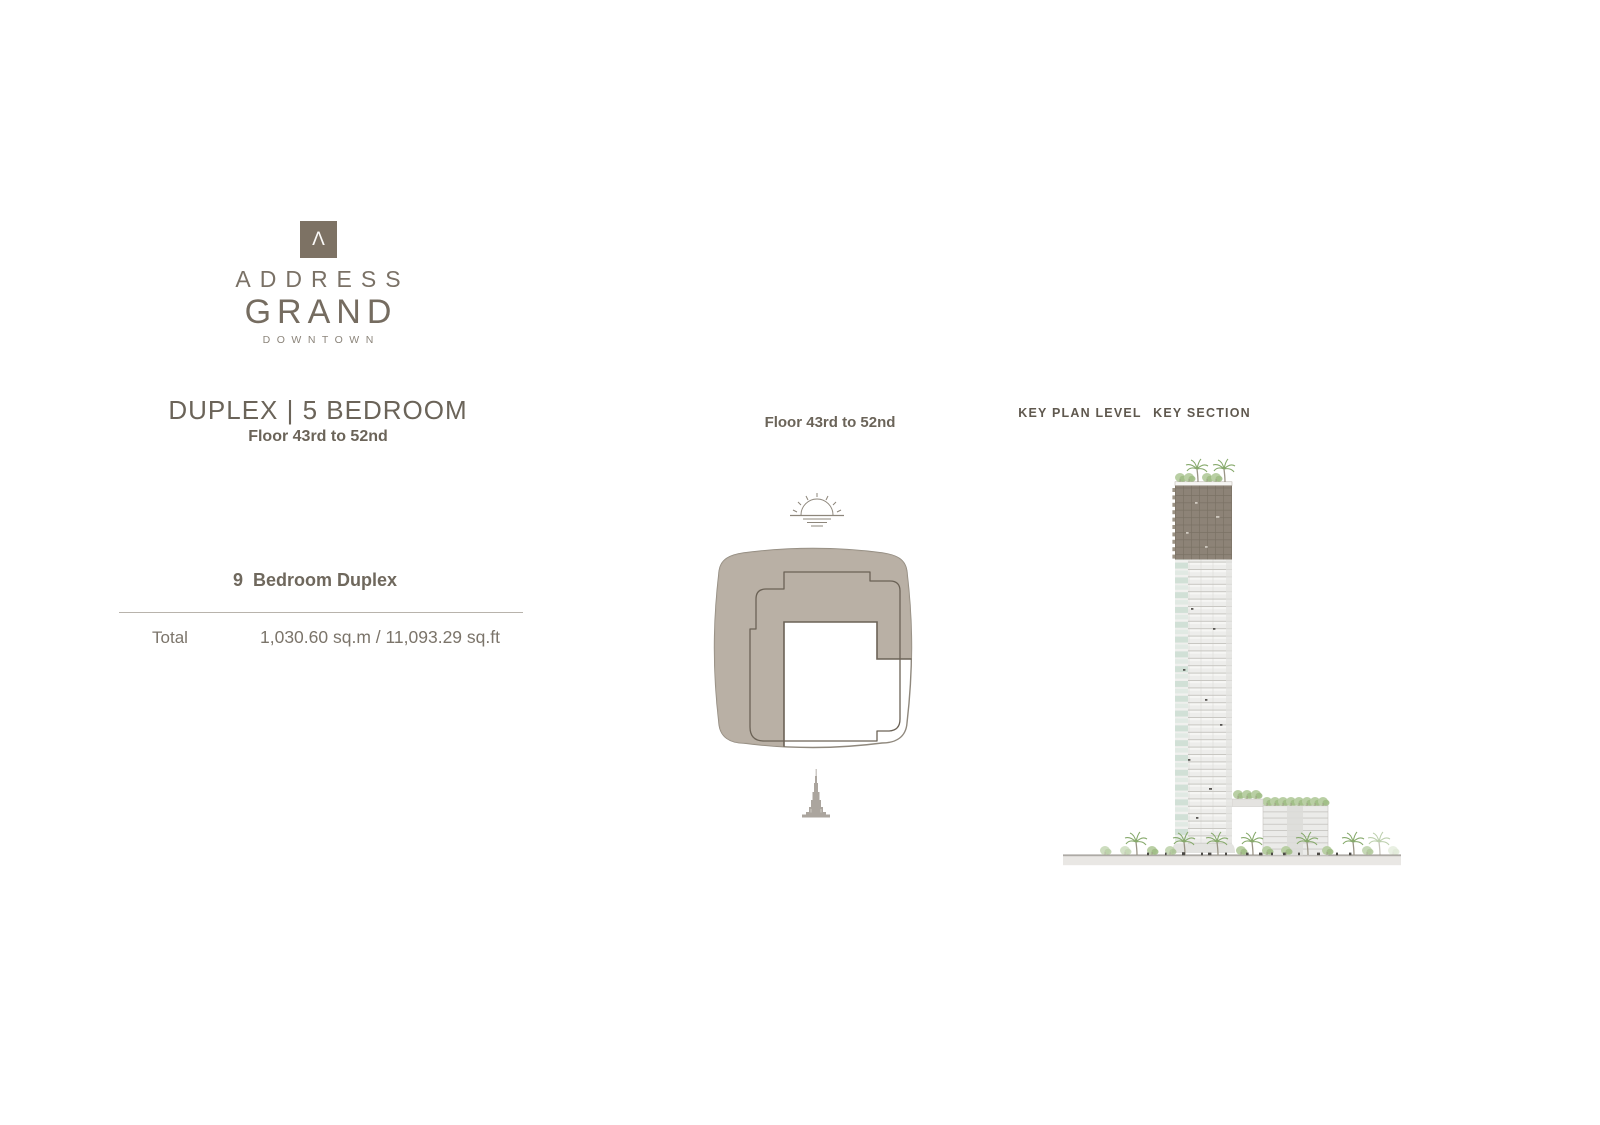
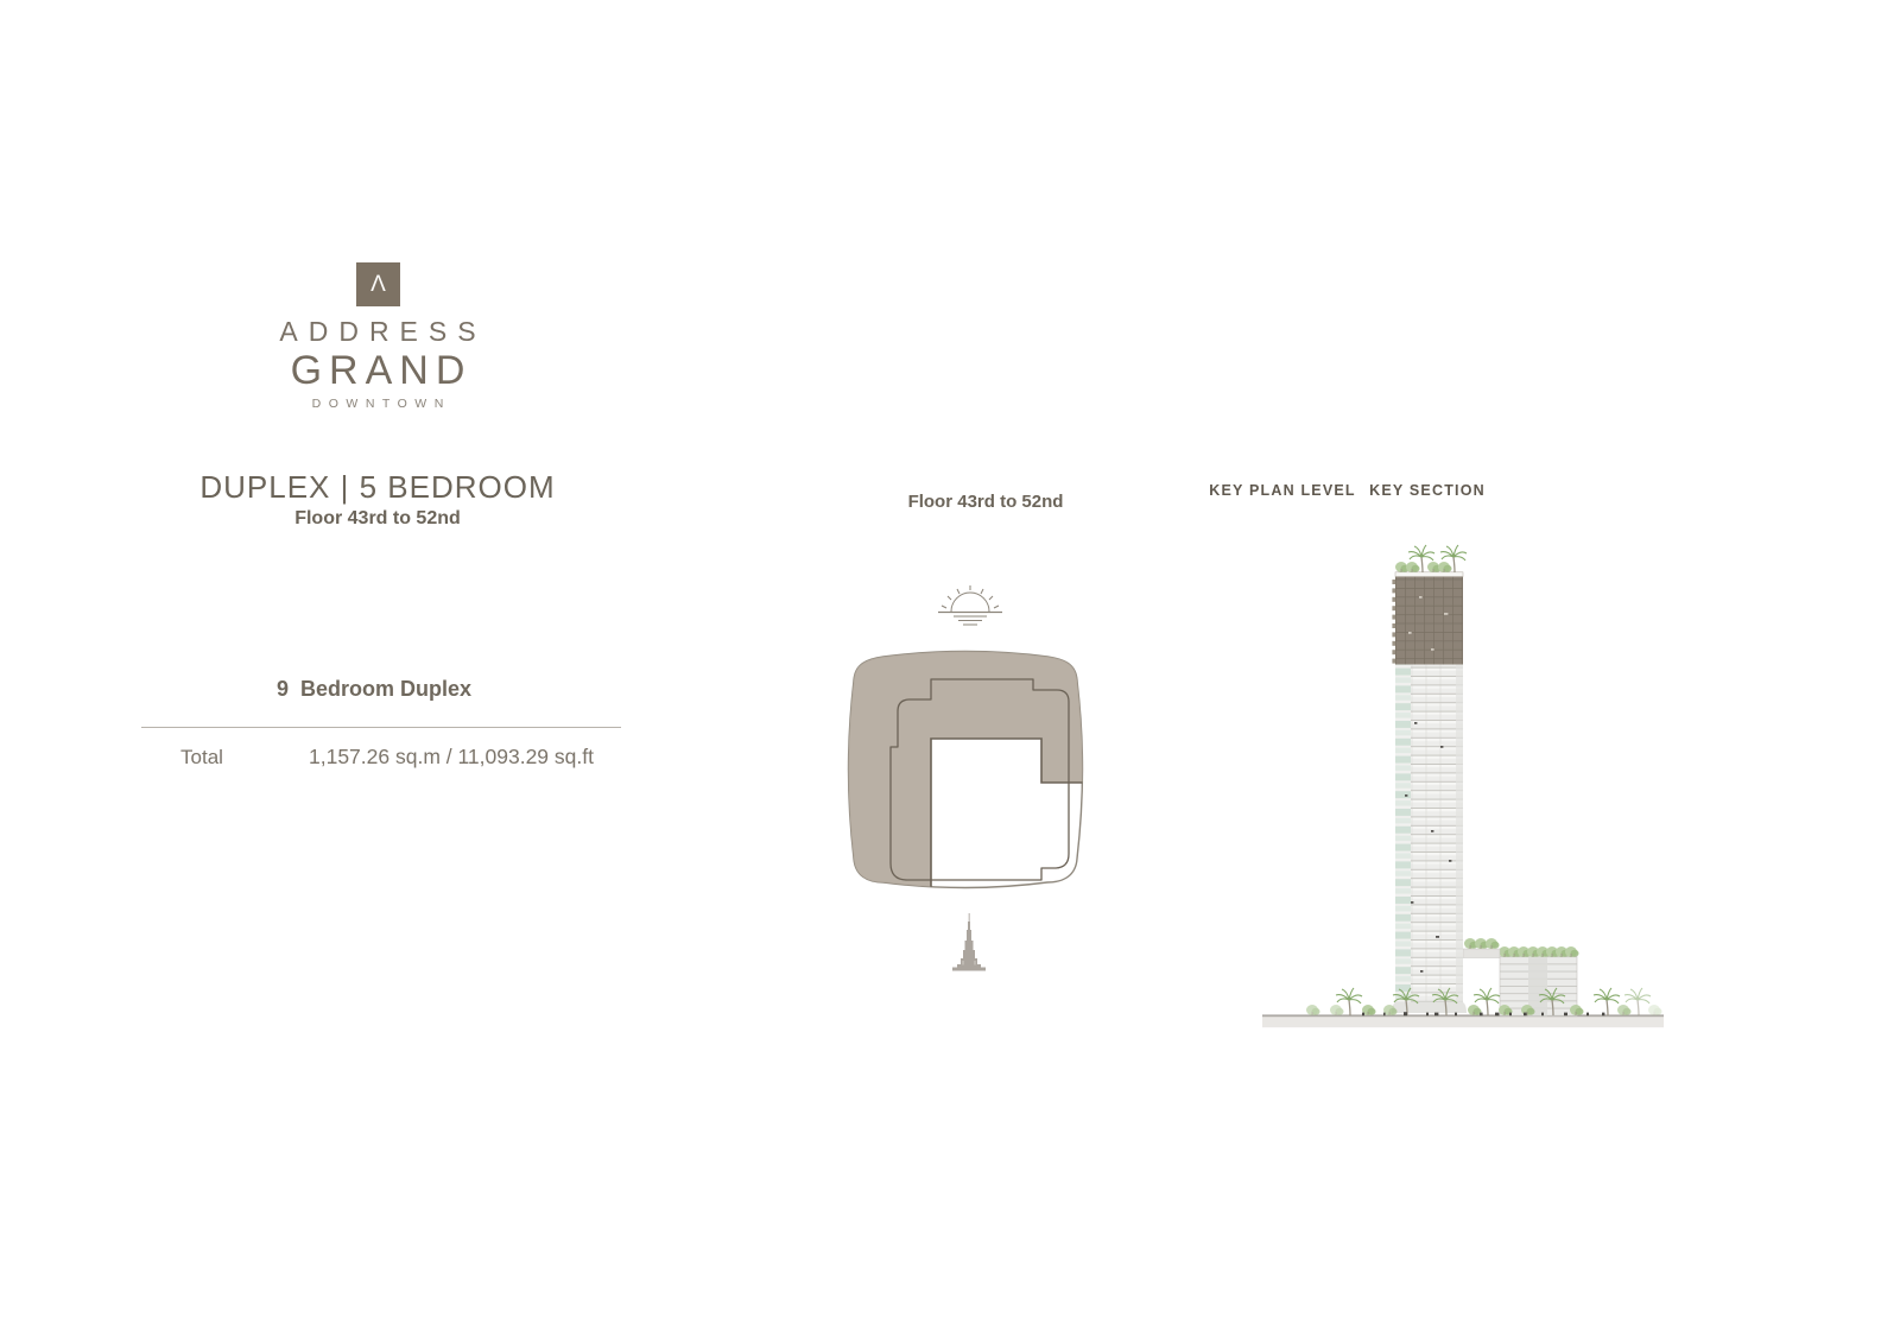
  Λ
  ADDRESS
  GRAND
  DOWNTOWN
  DUPLEX | 5 BEDROOM
  Floor 43rd to 52nd
  9 Bedroom Duplex
  Total
- 1,030.60 sq.m / 11,093.29 sq.ft
+ 1,157.26 sq.m / 11,093.29 sq.ft
  Floor 43rd to 52nd
  KEY PLAN LEVEL
  KEY SECTION
